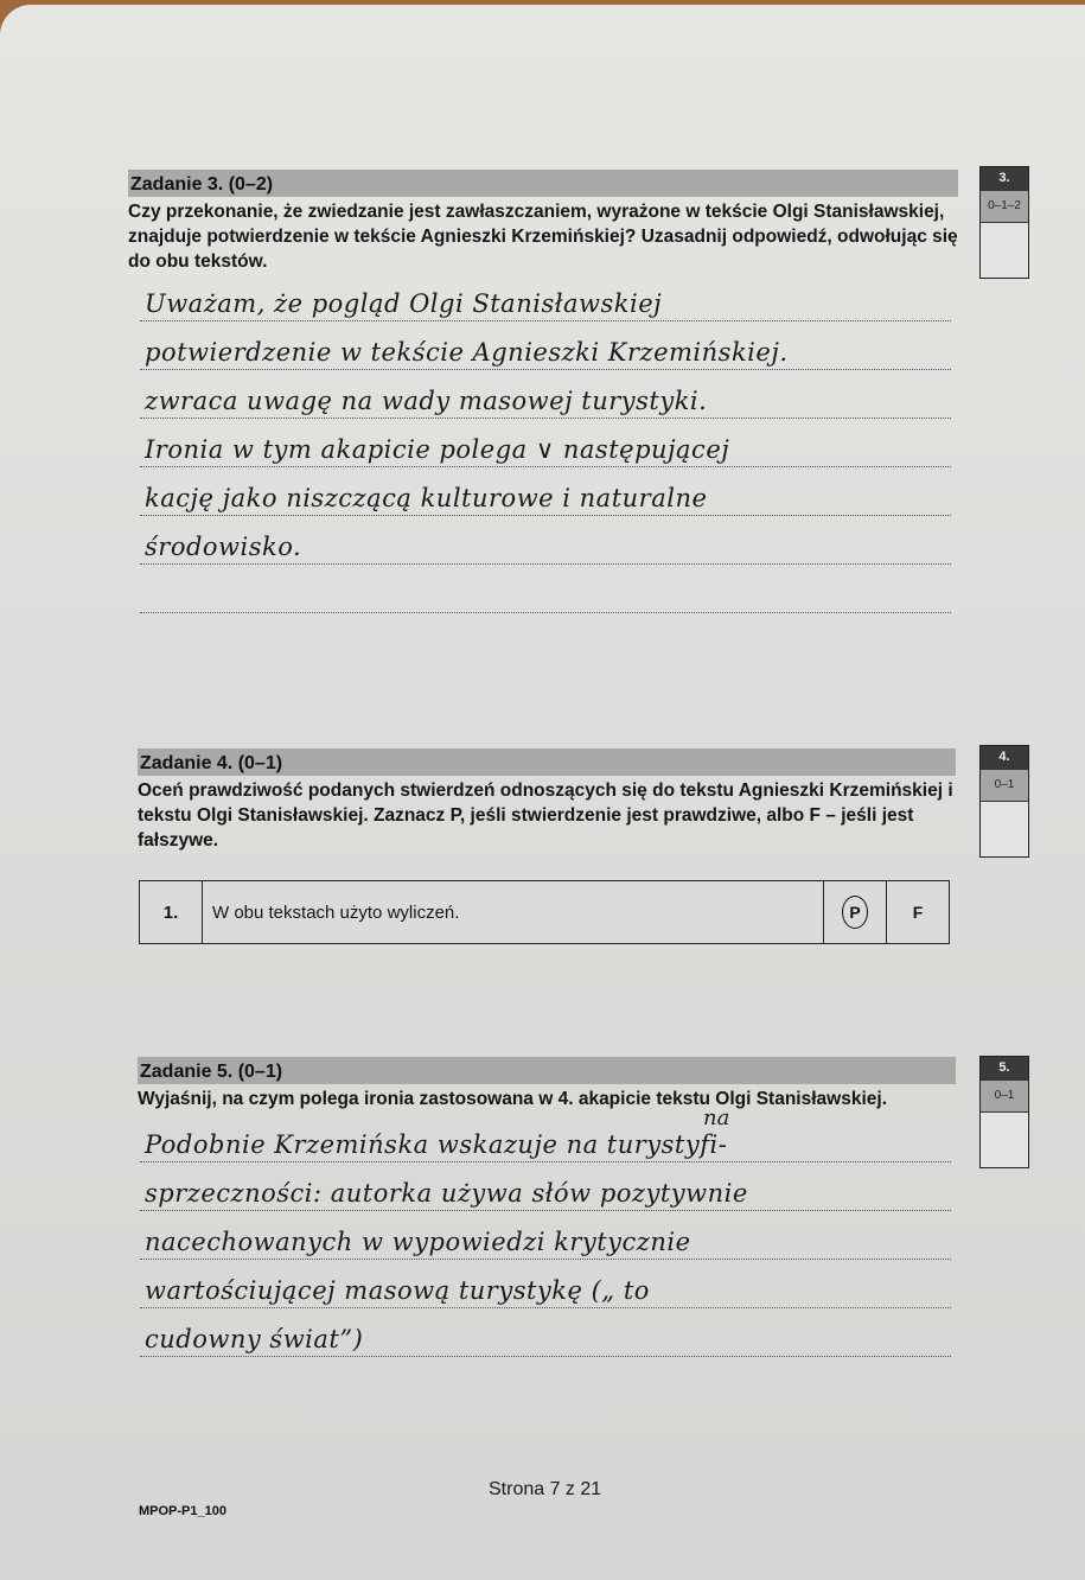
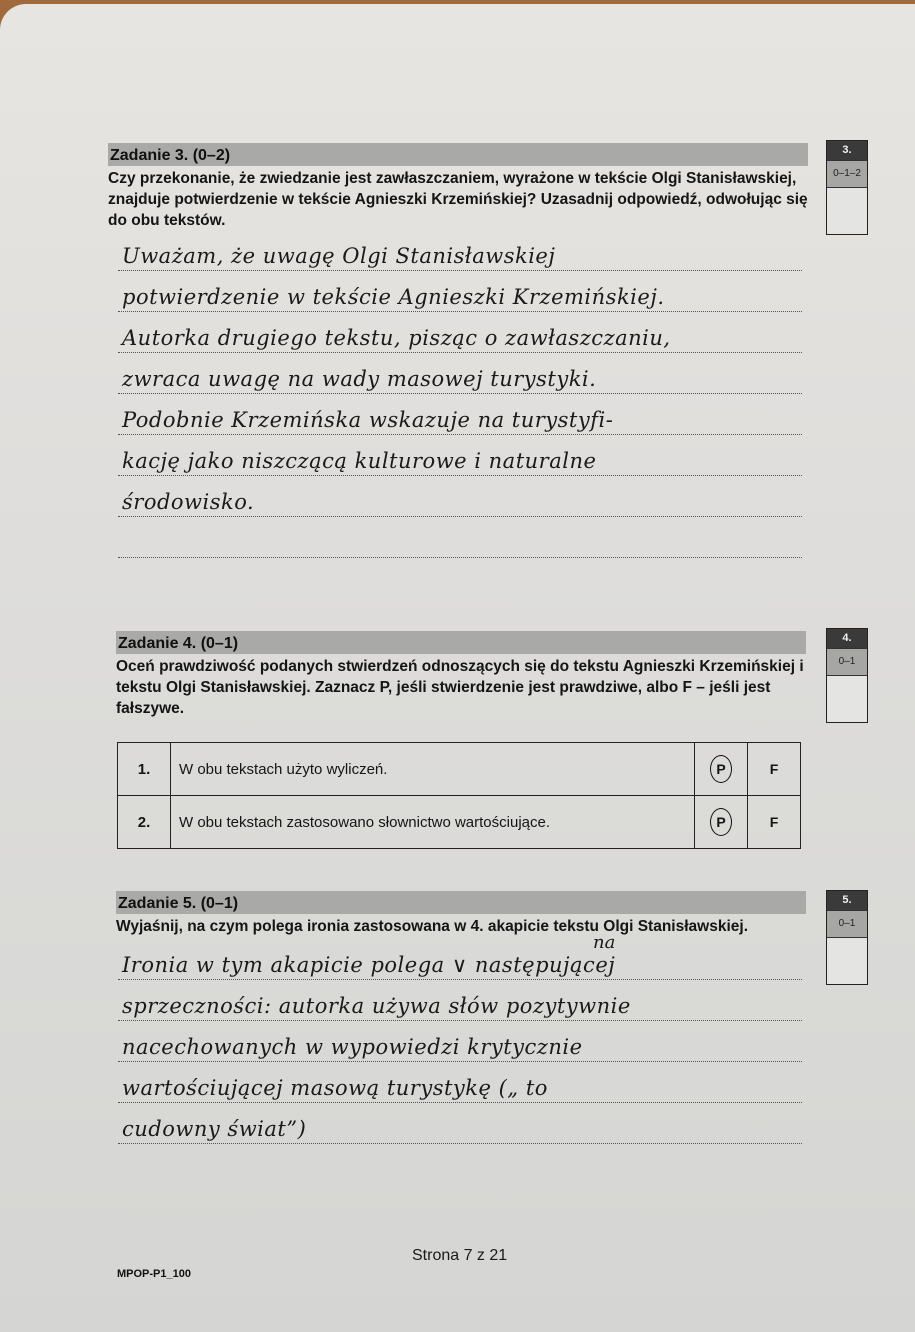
  Zadanie 3. (0–2)
  Czy przekonanie, że zwiedzanie jest zawłaszczaniem, wyrażone w tekście Olgi Stanisławskiej, znajduje potwierdzenie w tekście Agnieszki Krzemińskiej? Uzasadnij odpowiedź, odwołując się do obu tekstów.
  3.
  0–1–2
- Uważam, że pogląd Olgi Stanisławskiej
+ Uważam, że uwagę Olgi Stanisławskiej
  potwierdzenie w tekście Agnieszki Krzemińskiej.
+ Autorka drugiego tekstu, pisząc o zawłaszczaniu,
  zwraca uwagę na wady masowej turystyki.
- Ironia w tym akapicie polega ∨ następującej
+ Podobnie Krzemińska wskazuje na turystyfi-
  kację jako niszczącą kulturowe i naturalne
  środowisko.
  Zadanie 4. (0–1)
  Oceń prawdziwość podanych stwierdzeń odnoszących się do tekstu Agnieszki Krzemińskiej i tekstu Olgi Stanisławskiej. Zaznacz P, jeśli stwierdzenie jest prawdziwe, albo F – jeśli jest fałszywe.
  4.
  0–1
  1.	W obu tekstach użyto wyliczeń.	P	F
+ 2.	W obu tekstach zastosowano słownictwo wartościujące.	P	F
  Zadanie 5. (0–1)
  Wyjaśnij, na czym polega ironia zastosowana w 4. akapicie tekstu Olgi Stanisławskiej.
  5.
  0–1
  na
- Podobnie Krzemińska wskazuje na turystyfi-
+ Ironia w tym akapicie polega ∨ następującej
  sprzeczności: autorka używa słów pozytywnie
  nacechowanych w wypowiedzi krytycznie
  wartościującej masową turystykę („ to
  cudowny świat”)
  Strona 7 z 21
  MPOP-P1_100
